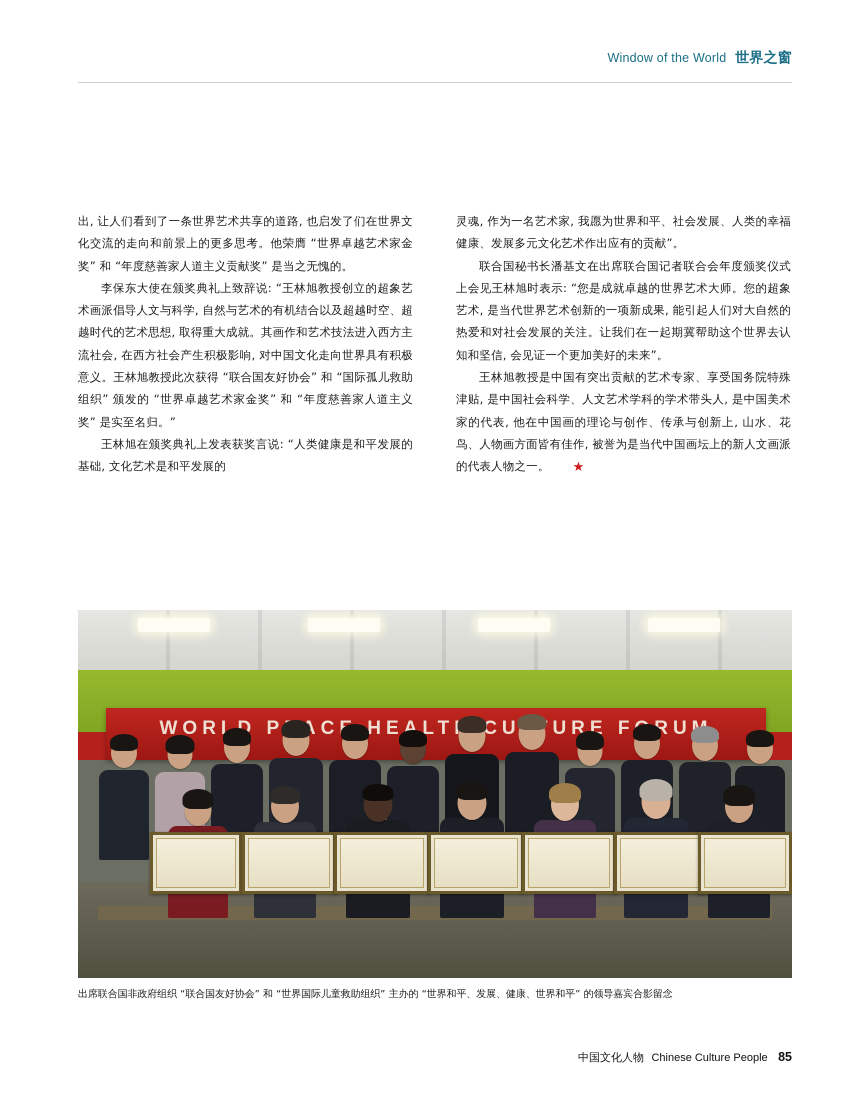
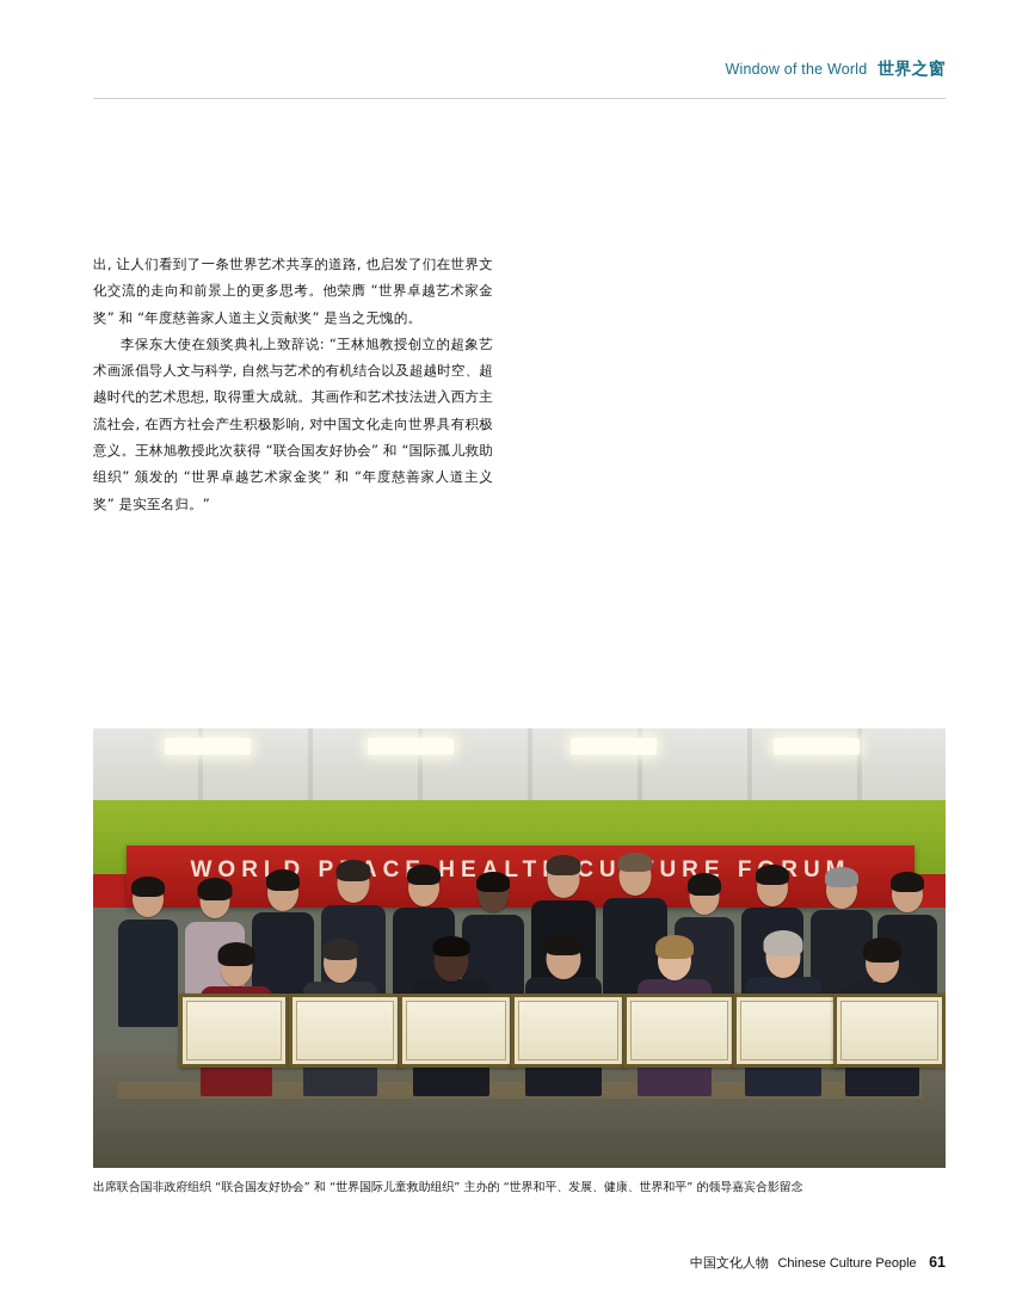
  Window of the World 世界之窗
  出, 让人们看到了一条世界艺术共享的道路, 也启发了们在世界文化交流的走向和前景上的更多思考。他荣膺 “世界卓越艺术家金奖” 和 “年度慈善家人道主义贡献奖” 是当之无愧的。
  李保东大使在颁奖典礼上致辞说: “王林旭教授创立的超象艺术画派倡导人文与科学, 自然与艺术的有机结合以及超越时空、超越时代的艺术思想, 取得重大成就。其画作和艺术技法进入西方主流社会, 在西方社会产生积极影响, 对中国文化走向世界具有积极意义。王林旭教授此次获得 “联合国友好协会” 和 “国际孤儿救助组织” 颁发的 “世界卓越艺术家金奖” 和 “年度慈善家人道主义奖” 是实至名归。”
- 王林旭在颁奖典礼上发表获奖言说: “人类健康是和平发展的基础, 文化艺术是和平发展的
- 灵魂, 作为一名艺术家, 我愿为世界和平、社会发展、人类的幸福健康、发展多元文化艺术作出应有的贡献”。
- 联合国秘书长潘基文在出席联合国记者联合会年度颁奖仪式上会见王林旭时表示: “您是成就卓越的世界艺术大师。您的超象艺术, 是当代世界艺术创新的一项新成果, 能引起人们对大自然的热爱和对社会发展的关注。让我们在一起期冀帮助这个世界去认知和坚信, 会见证一个更加美好的未来”。
- 王林旭教授是中国有突出贡献的艺术专家、享受国务院特殊津贴, 是中国社会科学、人文艺术学科的学术带头人, 是中国美术家的代表, 他在中国画的理论与创作、传承与创新上, 山水、花鸟、人物画方面皆有佳作, 被誉为是当代中国画坛上的新人文画派的代表人物之一。 ★
  WORD PAC HEALT CUURE FRU
  出席联合国非政府组织 “联合国友好协会” 和 “世界国际儿童救助组织” 主办的 “世界和平、发展、健康、世界和平” 的领导嘉宾合影留念
- 中国文化人物 Chinese Culture People 85
+ 中国文化人物 Chinese Culture People 61
